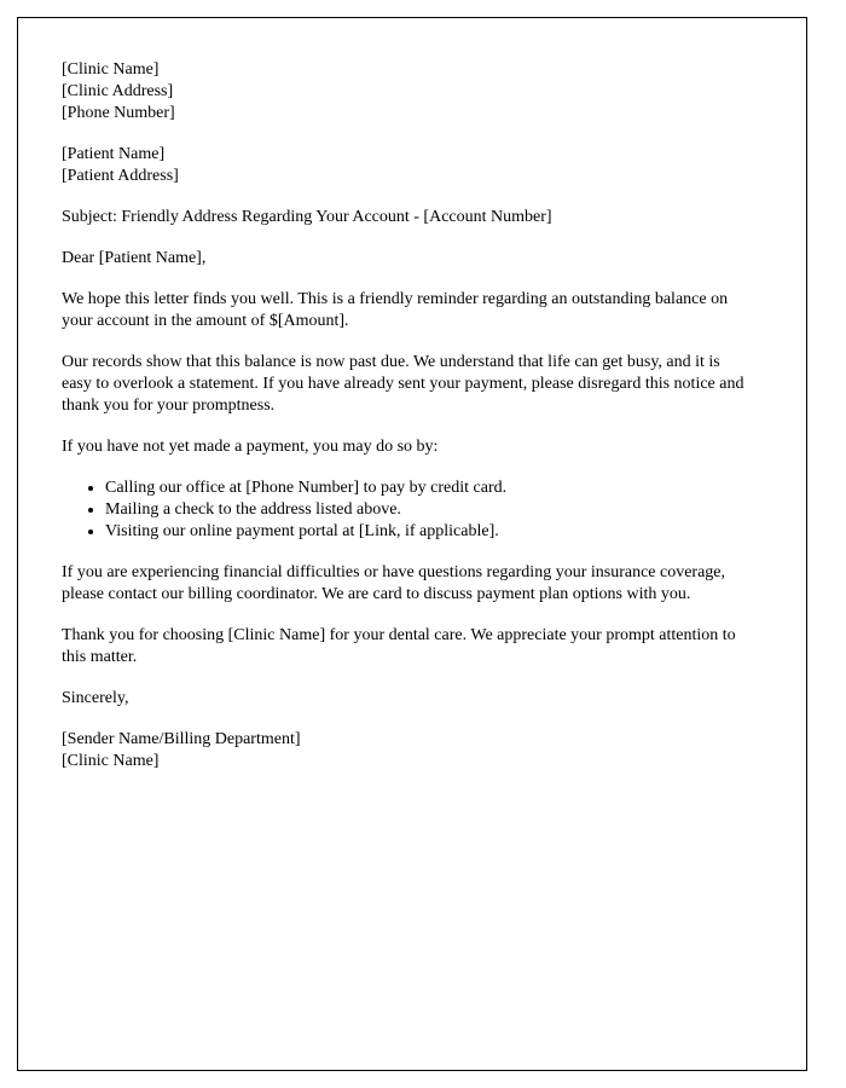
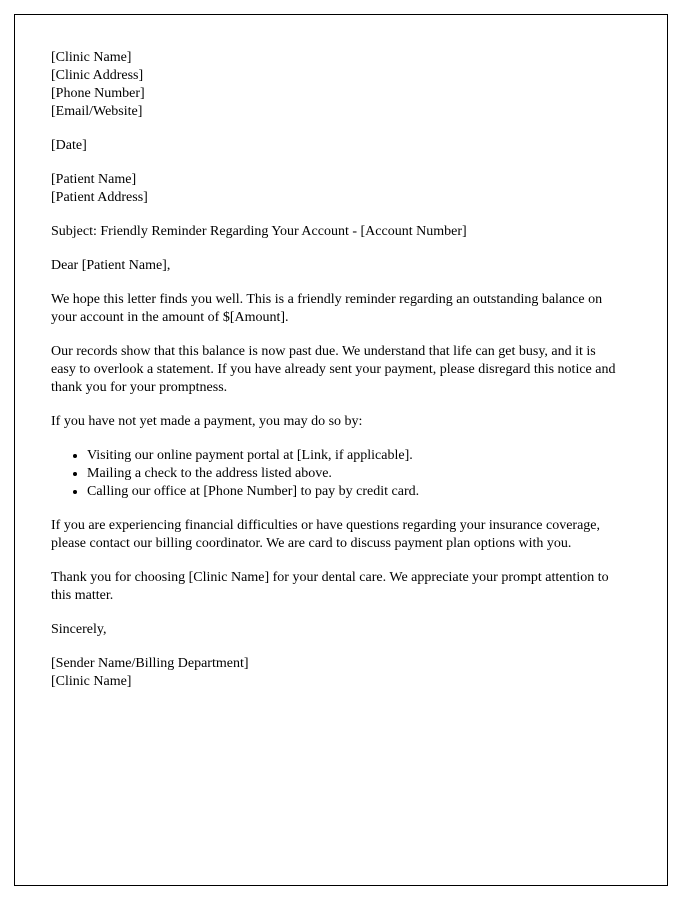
  [Clinic Name]
  [Clinic Address]
  [Phone Number]
+ [Email/Website]
+ [Date]
  [Patient Name]
  [Patient Address]
- Subject: Friendly Address Regarding Your Account - [Account Number]
+ Subject: Friendly Reminder Regarding Your Account - [Account Number]
  Dear [Patient Name],
  We hope this letter finds you well. This is a friendly reminder regarding an outstanding balance on your account in the amount of $[Amount].
  Our records show that this balance is now past due. We understand that life can get busy, and it is easy to overlook a statement. If you have already sent your payment, please disregard this notice and thank you for your promptness.
  If you have not yet made a payment, you may do so by:
- Calling our office at [Phone Number] to pay by credit card.
+ Visiting our online payment portal at [Link, if applicable].
  Mailing a check to the address listed above.
- Visiting our online payment portal at [Link, if applicable].
+ Calling our office at [Phone Number] to pay by credit card.
  If you are experiencing financial difficulties or have questions regarding your insurance coverage, please contact our billing coordinator. We are card to discuss payment plan options with you.
  Thank you for choosing [Clinic Name] for your dental care. We appreciate your prompt attention to this matter.
  Sincerely,
  [Sender Name/Billing Department]
  [Clinic Name]
